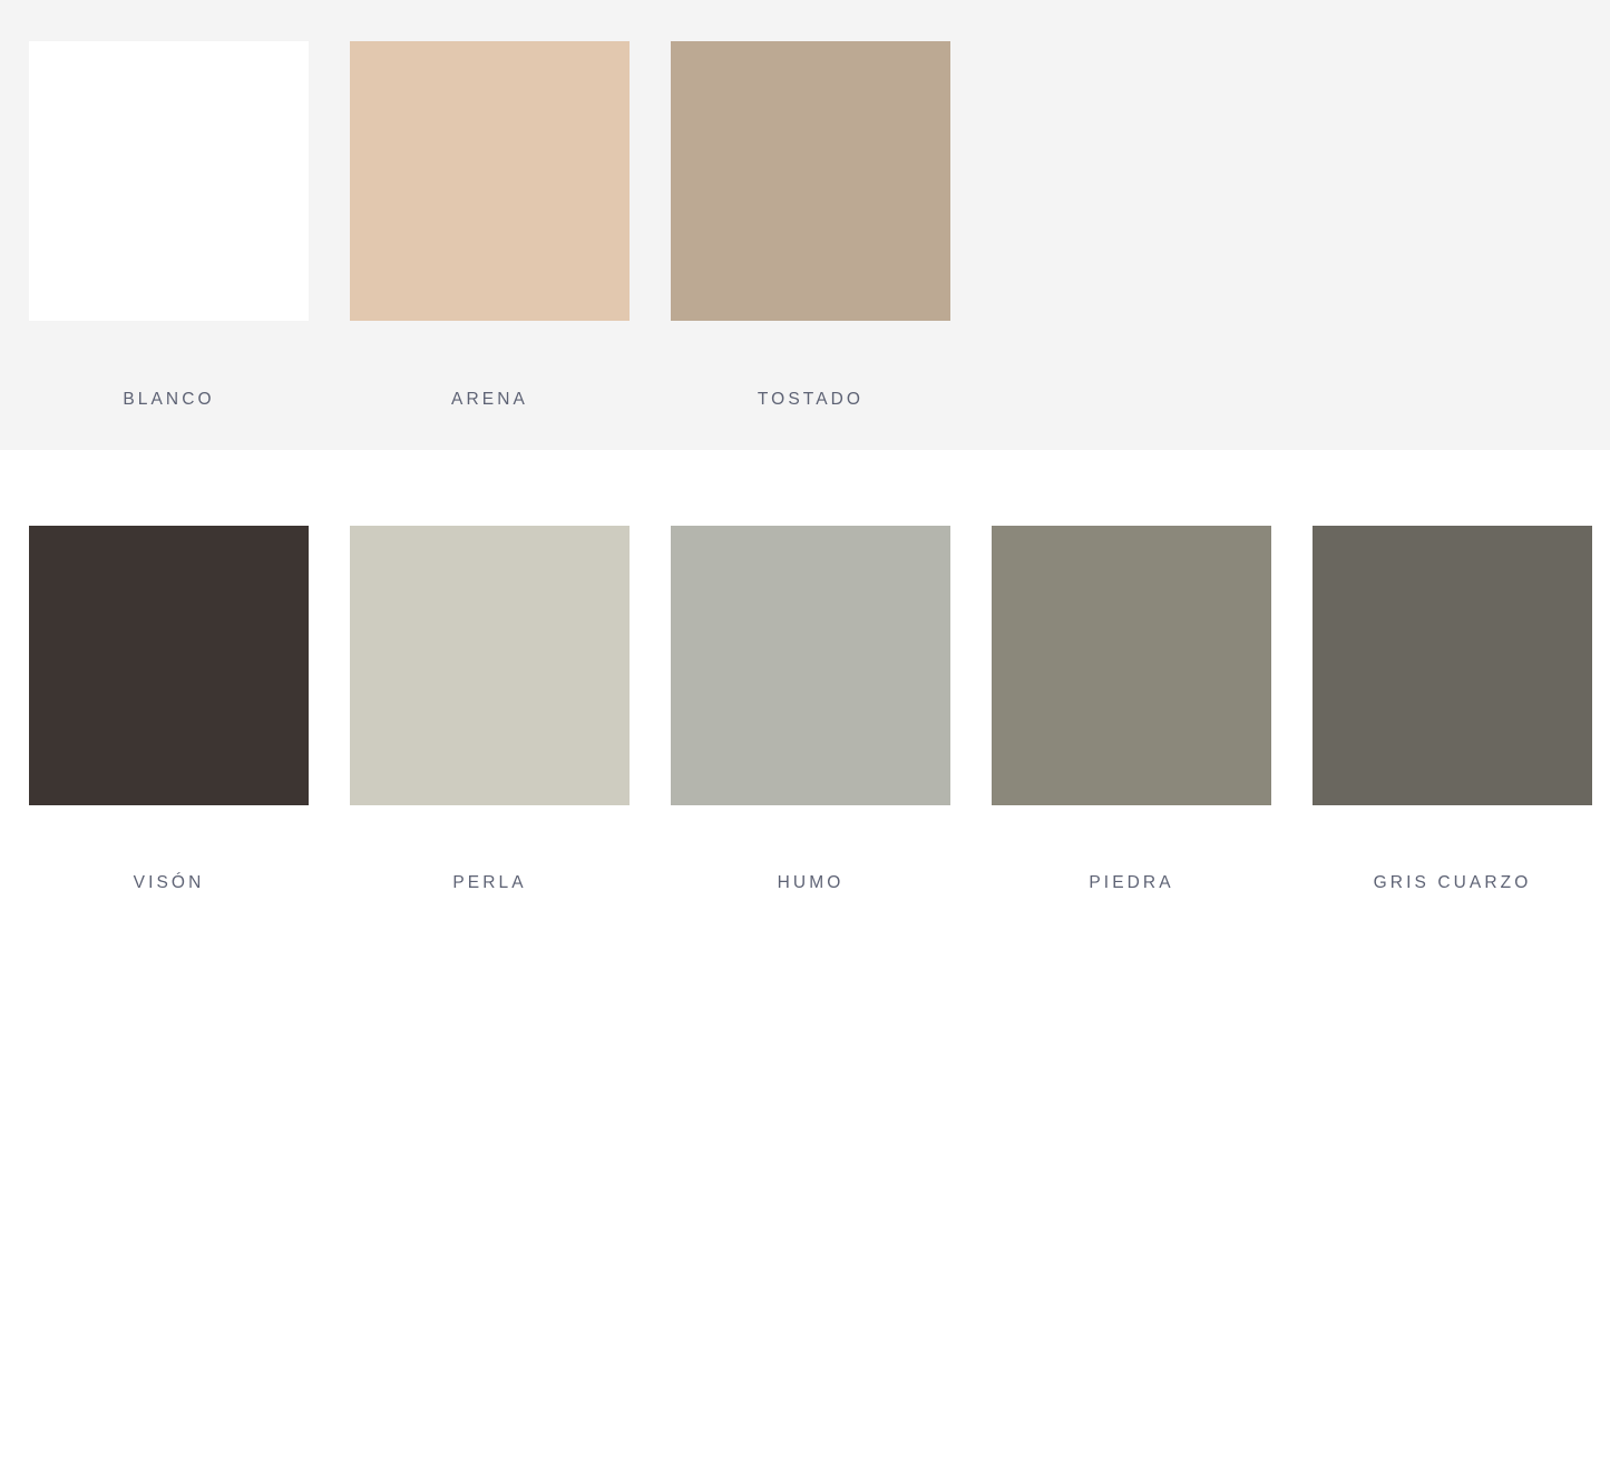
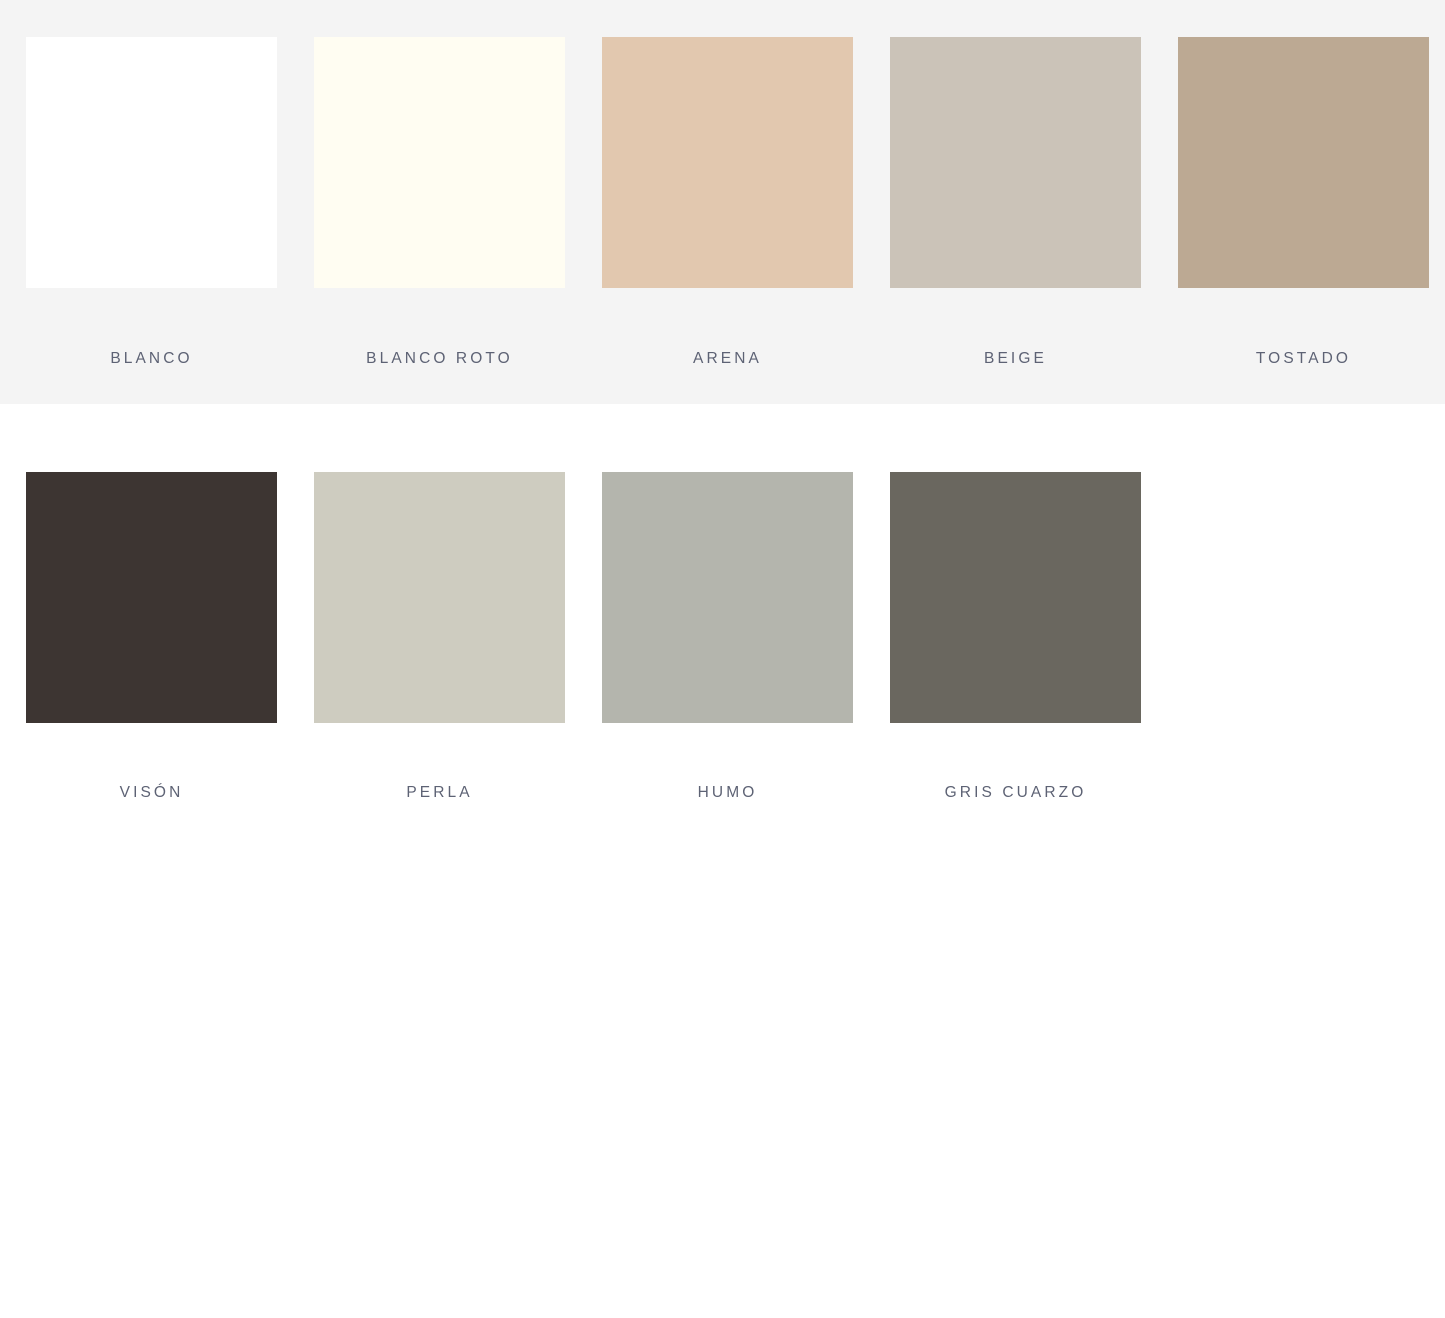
  BLANCO
+ BLANCO ROTO
  ARENA
+ BEIGE
  TOSTADO
  VISÓN
  PERLA
  HUMO
- PIEDRA
  GRIS CUARZO
